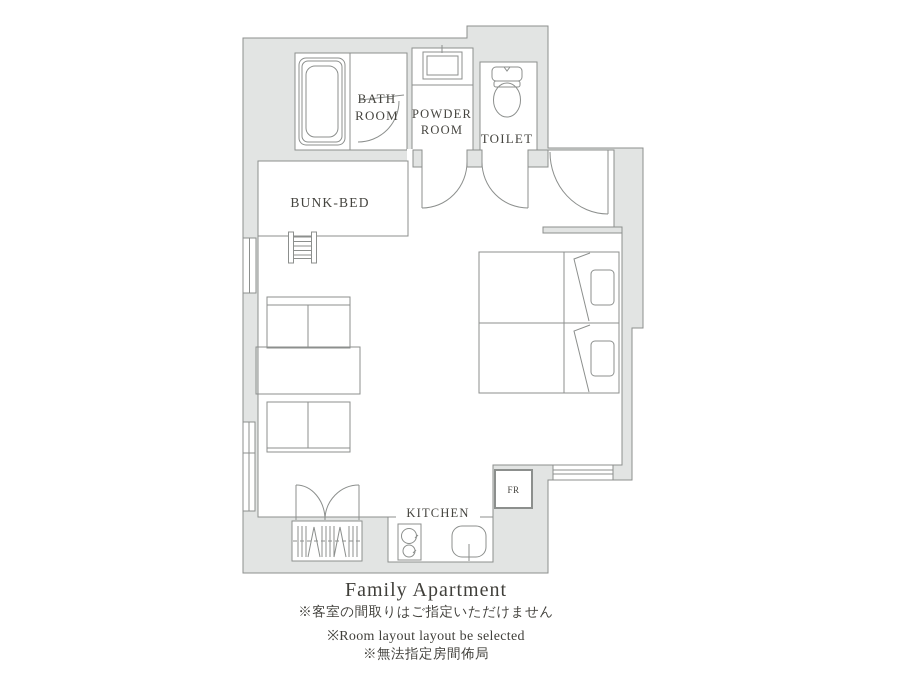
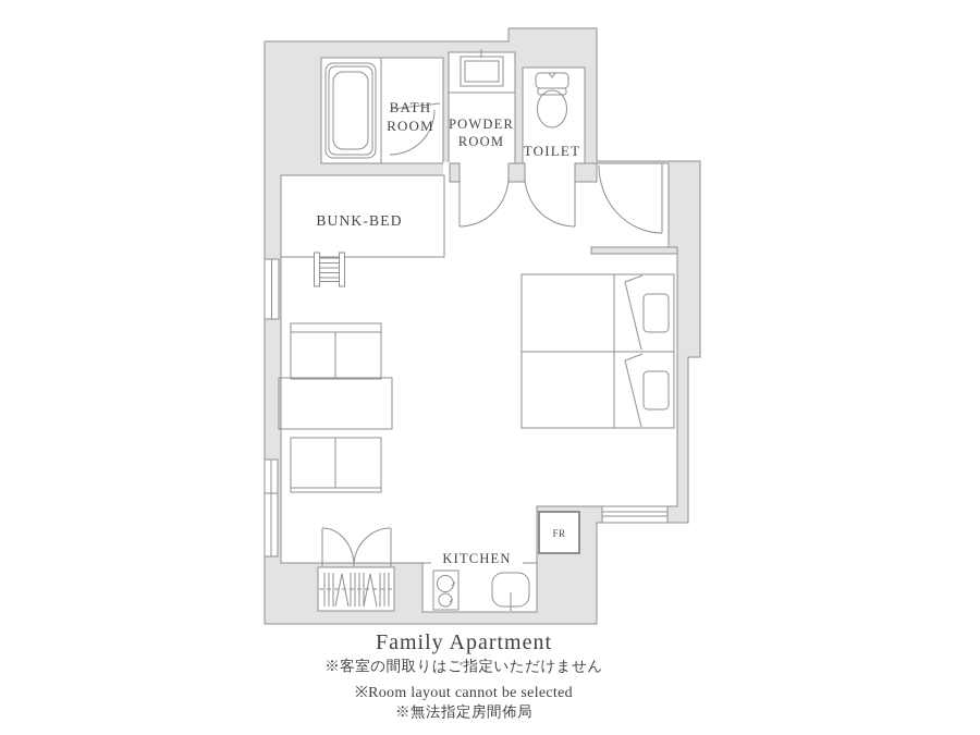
  BATH
  ROOM
  POWDER
  ROOM
  TOILET
  BUNK-BED
  KITCHEN
  FR
  Family Apartment
  ※客室の間取りはご指定いただけません
- ※Room layout layout be selected
+ ※Room layout cannot be selected
  ※無法指定房間佈局
